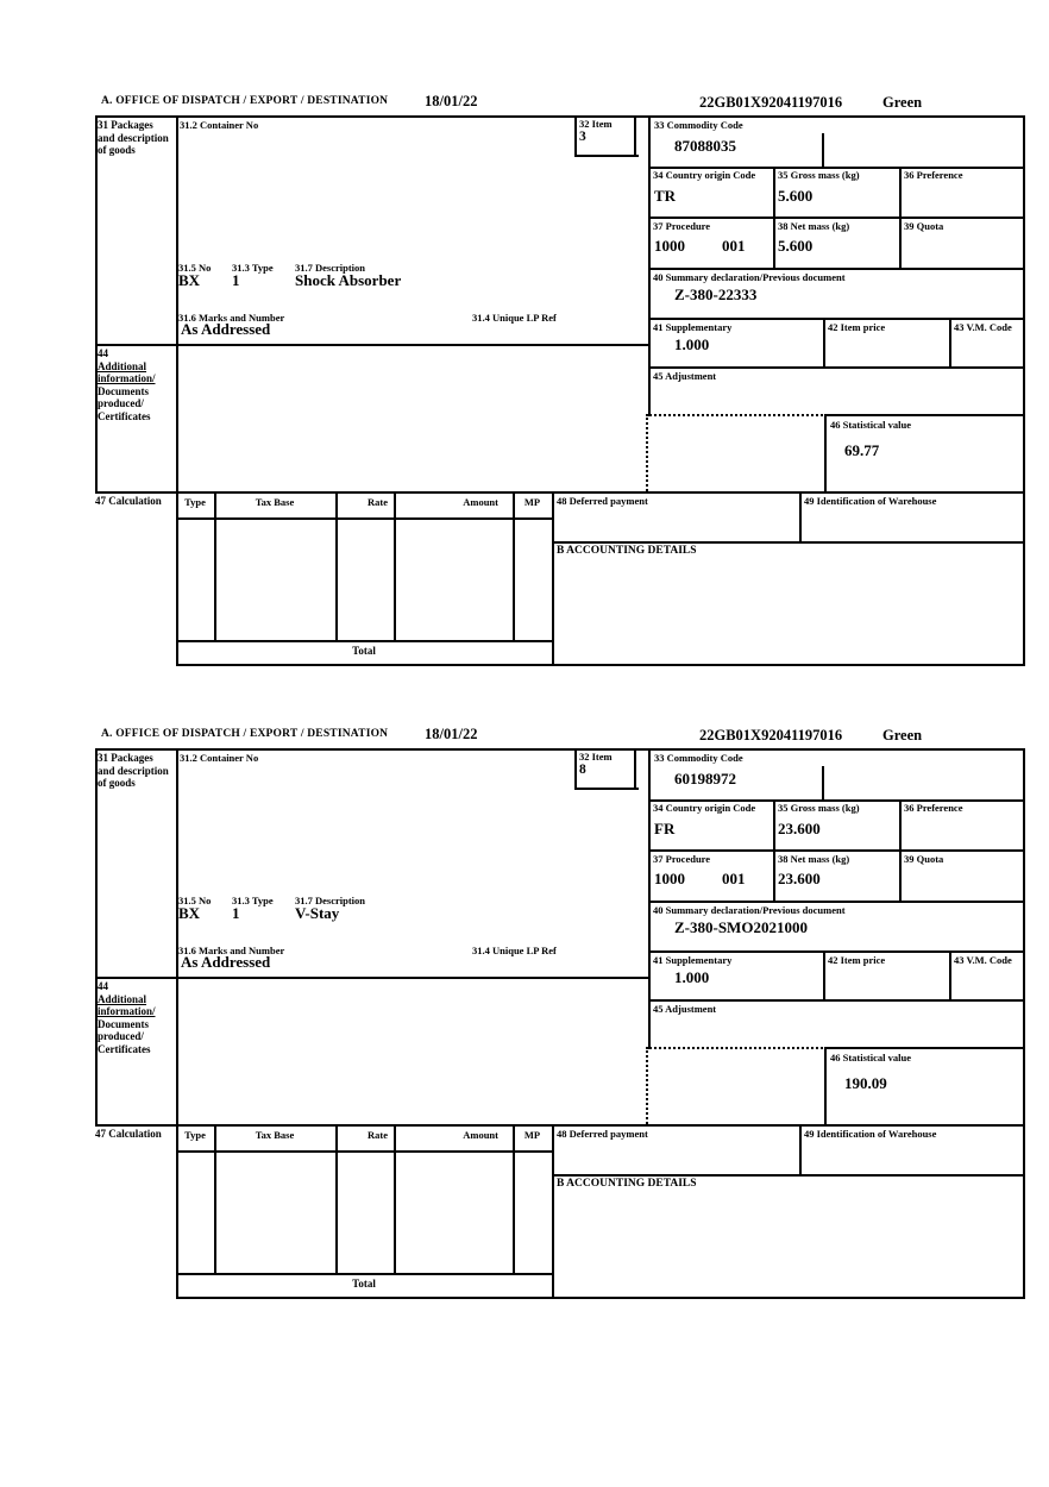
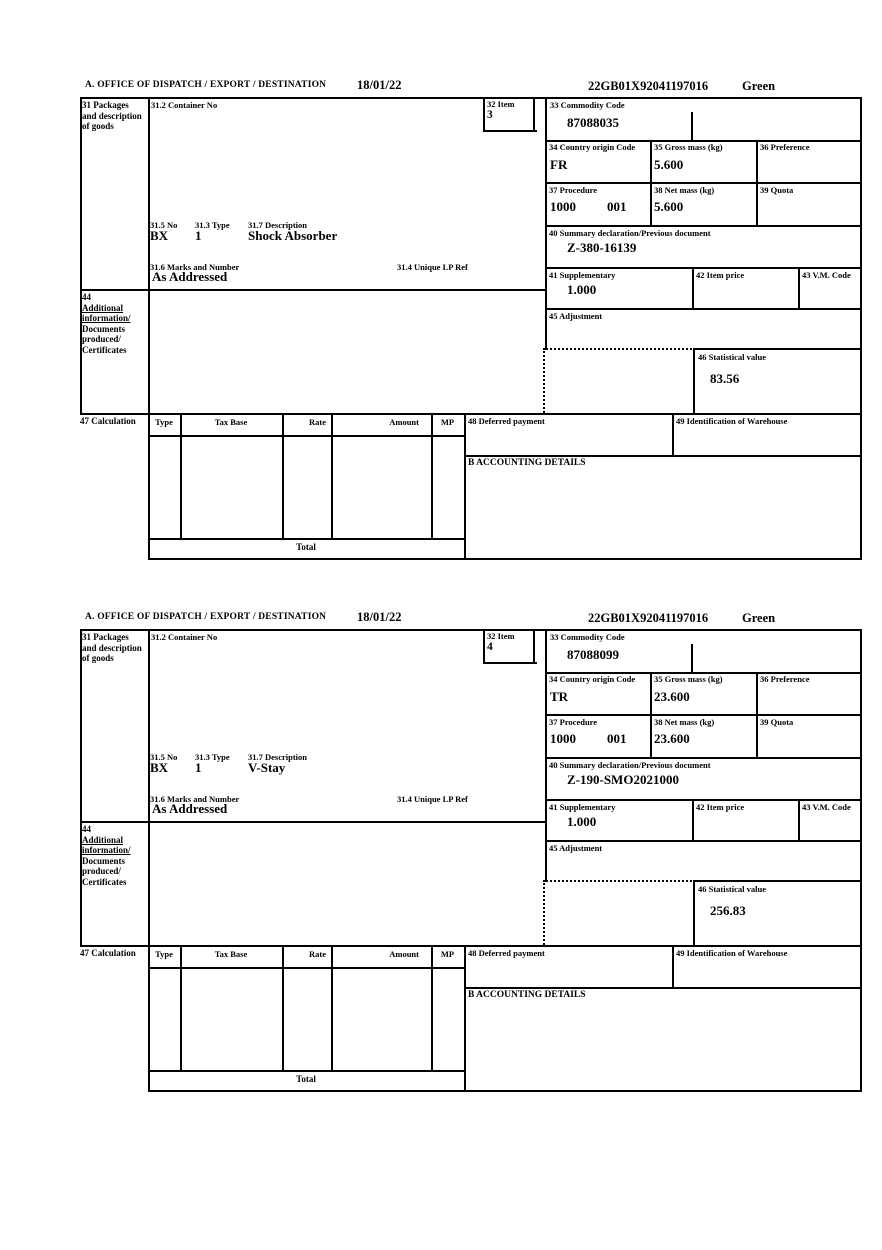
  A. OFFICE OF DISPATCH / EXPORT / DESTINATION
  18/01/22
  22GB01X92041197016
  Green
  31 Packages and description of goods
  31.2 Container No
  32 Item
  3
  33 Commodity Code
  87088035
  34 Country origin Code
- TR
+ FR
  35 Gross mass (kg)
  5.600
  36 Preference
  37 Procedure
  1000
  001
  38 Net mass (kg)
  5.600
  39 Quota
  31.5 No
  31.3 Type
  31.7 Description
  BX
  1
  Shock Absorber
  31.6 Marks and Number
  31.4 Unique LP Ref
  As Addressed
  40 Summary declaration/Previous document
- Z-380-22333
+ Z-380-16139
  41 Supplementary
  1.000
  42 Item price
  43 V.M. Code
  44
  Additional information/ Documents produced/ Certificates
  45 Adjustment
  46 Statistical value
- 69.77
+ 83.56
  47 Calculation
  Type
  Tax Base
  Rate
  Amount
  MP
  Total
  48 Deferred payment
  49 Identification of Warehouse
  B ACCOUNTING DETAILS
  A. OFFICE OF DISPATCH / EXPORT / DESTINATION
  18/01/22
  22GB01X92041197016
  Green
  31 Packages and description of goods
  31.2 Container No
  32 Item
- 8
+ 4
  33 Commodity Code
- 60198972
+ 87088099
  34 Country origin Code
- FR
+ TR
  35 Gross mass (kg)
  23.600
  36 Preference
  37 Procedure
  1000
  001
  38 Net mass (kg)
  23.600
  39 Quota
  31.5 No
  31.3 Type
  31.7 Description
  BX
  1
  V-Stay
  31.6 Marks and Number
  31.4 Unique LP Ref
  As Addressed
  40 Summary declaration/Previous document
- Z-380-SMO2021000
+ Z-190-SMO2021000
  41 Supplementary
  1.000
  42 Item price
  43 V.M. Code
  44
  Additional information/ Documents produced/ Certificates
  45 Adjustment
  46 Statistical value
- 190.09
+ 256.83
  47 Calculation
  Type
  Tax Base
  Rate
  Amount
  MP
  Total
  48 Deferred payment
  49 Identification of Warehouse
  B ACCOUNTING DETAILS
